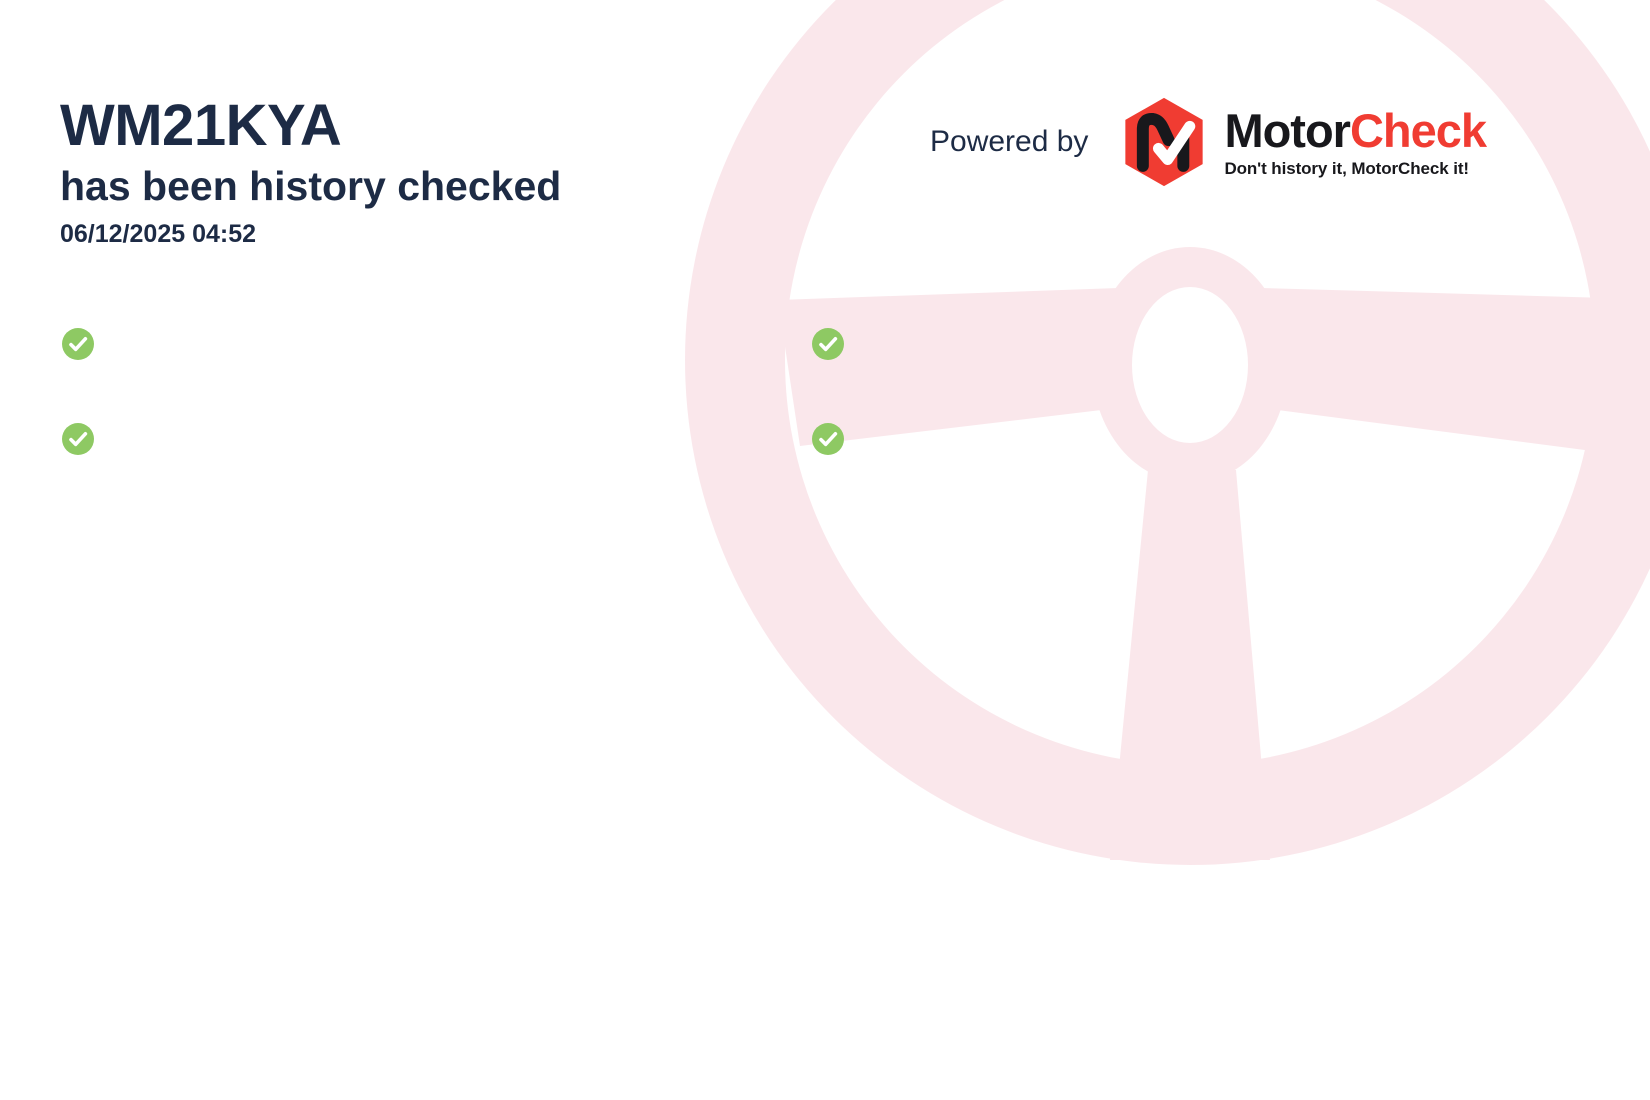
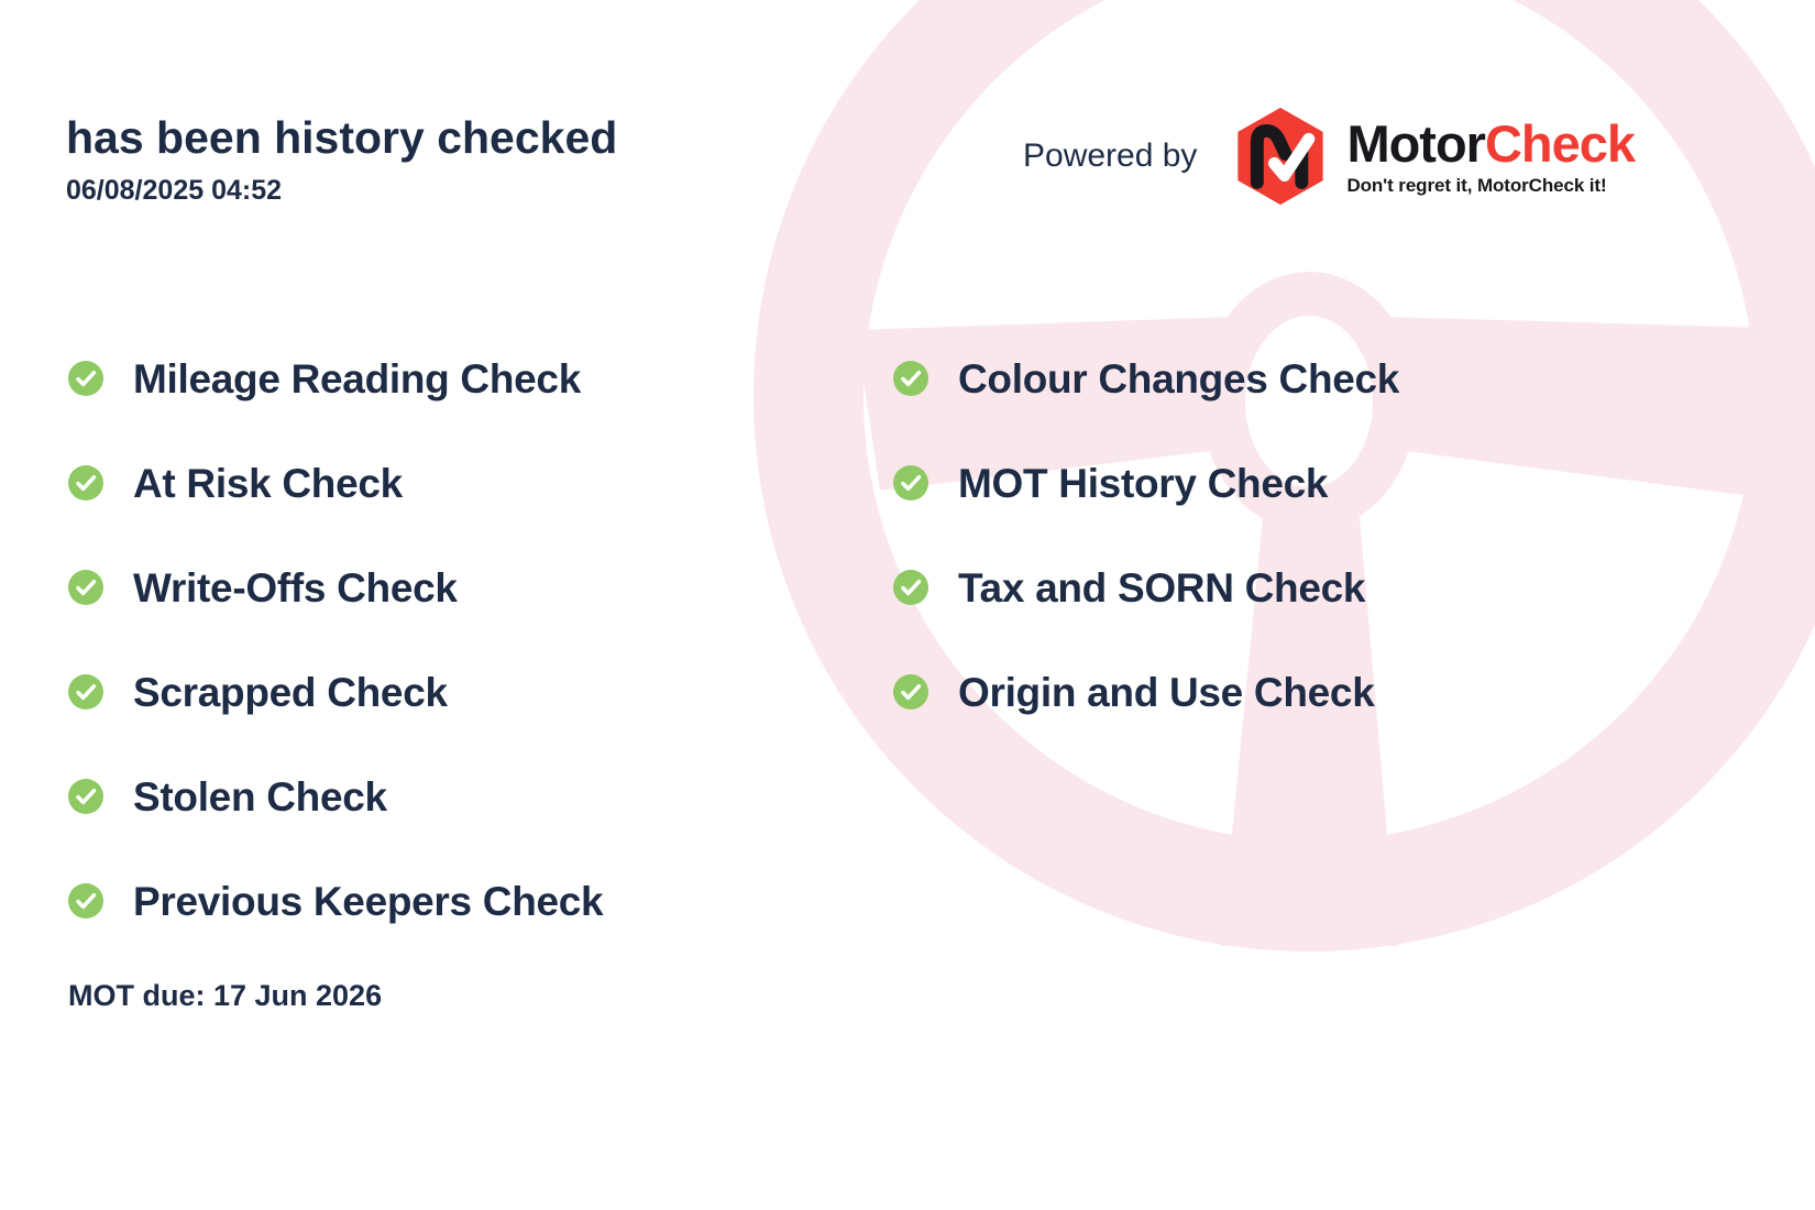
- WM21KYA
  has been history checked
- 06/12/2025 04:52
+ 06/08/2025 04:52
  Powered by
  MotorCheck
- Don't history it, MotorCheck it!
+ Don't regret it, MotorCheck it!
+ Mileage Reading Check
+ At Risk Check
+ Write-Offs Check
+ Scrapped Check
+ Stolen Check
+ Previous Keepers Check
+ Colour Changes Check
+ MOT History Check
+ Tax and SORN Check
+ Origin and Use Check
+ MOT due: 17 Jun 2026
